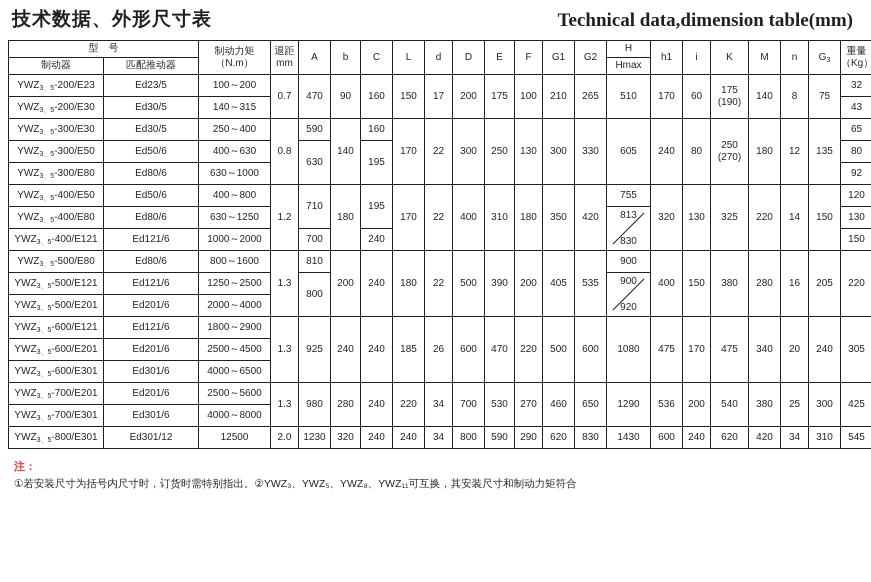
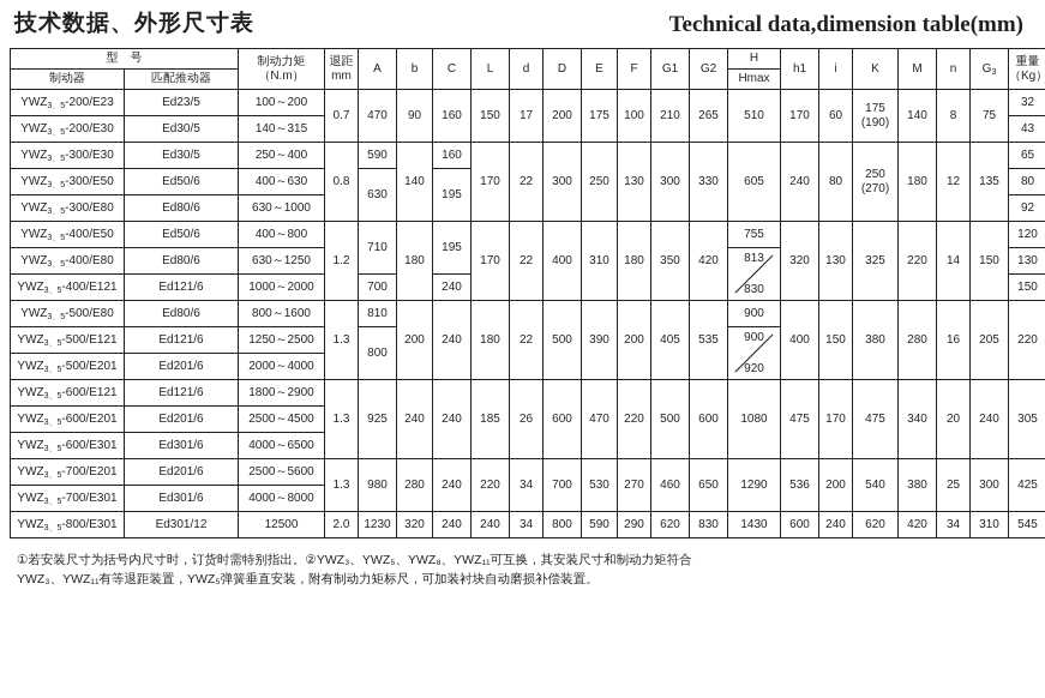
  技术数据、外形尺寸表
  Technical data,dimension table(mm)
  型 号	制动力矩 （N.m）	退距 mm	A	b	C	L	d	D	E	F	G1	G2	H	h1	i	K	M	n	G	重量 （Kg）
  制动器	匹配推动器	Hmax
  YWZ -200/E23	Ed23/5	100～200	0.7	470	90	160	150	17	200	175	100	210	265	510	170	60	175 (190)	140	8	75	32
  YWZ -200/E30	Ed30/5	140～315	43
  YWZ -300/E30	Ed30/5	250～400	0.8	590	140	160	170	22	300	250	130	300	330	605	240	80	250 (270)	180	12	135	65
  YWZ -300/E50	Ed50/6	400～630	630	195	80
  YWZ -300/E80	Ed80/6	630～1000	92
  YWZ -400/E50	Ed50/6	400～800	1.2	710	180	195	170	22	400	310	180	350	420	755	320	130	325	220	14	150	120
  YWZ -400/E80	Ed80/6	630～1250	813 830	130
  YWZ -400/E121	Ed121/6	1000～2000	700	240	150
  YWZ -500/E80	Ed80/6	800～1600	1.3	810	200	240	180	22	500	390	200	405	535	900	400	150	380	280	16	205	220
  YWZ -500/E121	Ed121/6	1250～2500	800	900 920
  YWZ -500/E201	Ed201/6	2000～4000
  YWZ -600/E121	Ed121/6	1800～2900	1.3	925	240	240	185	26	600	470	220	500	600	1080	475	170	475	340	20	240	305
  YWZ -600/E201	Ed201/6	2500～4500
  YWZ -600/E301	Ed301/6	4000～6500
  YWZ -700/E201	Ed201/6	2500～5600	1.3	980	280	240	220	34	700	530	270	460	650	1290	536	200	540	380	25	300	425
  YWZ -700/E301	Ed301/6	4000～8000
  YWZ -800/E301	Ed301/12	12500	2.0	1230	320	240	240	34	800	590	290	620	830	1430	600	240	620	420	34	310	545
- 注：
  ①若安装尺寸为括号内尺寸时，订货时需特别指出。②YWZ₃、YWZ₅、YWZ₈、YWZ₁₁可互换，其安装尺寸和制动力矩符合
+ YWZ₃、YWZ₁₁有等退距装置，YWZ₅弹簧垂直安装，附有制动力矩标尺，可加装衬块自动磨损补偿装置。
